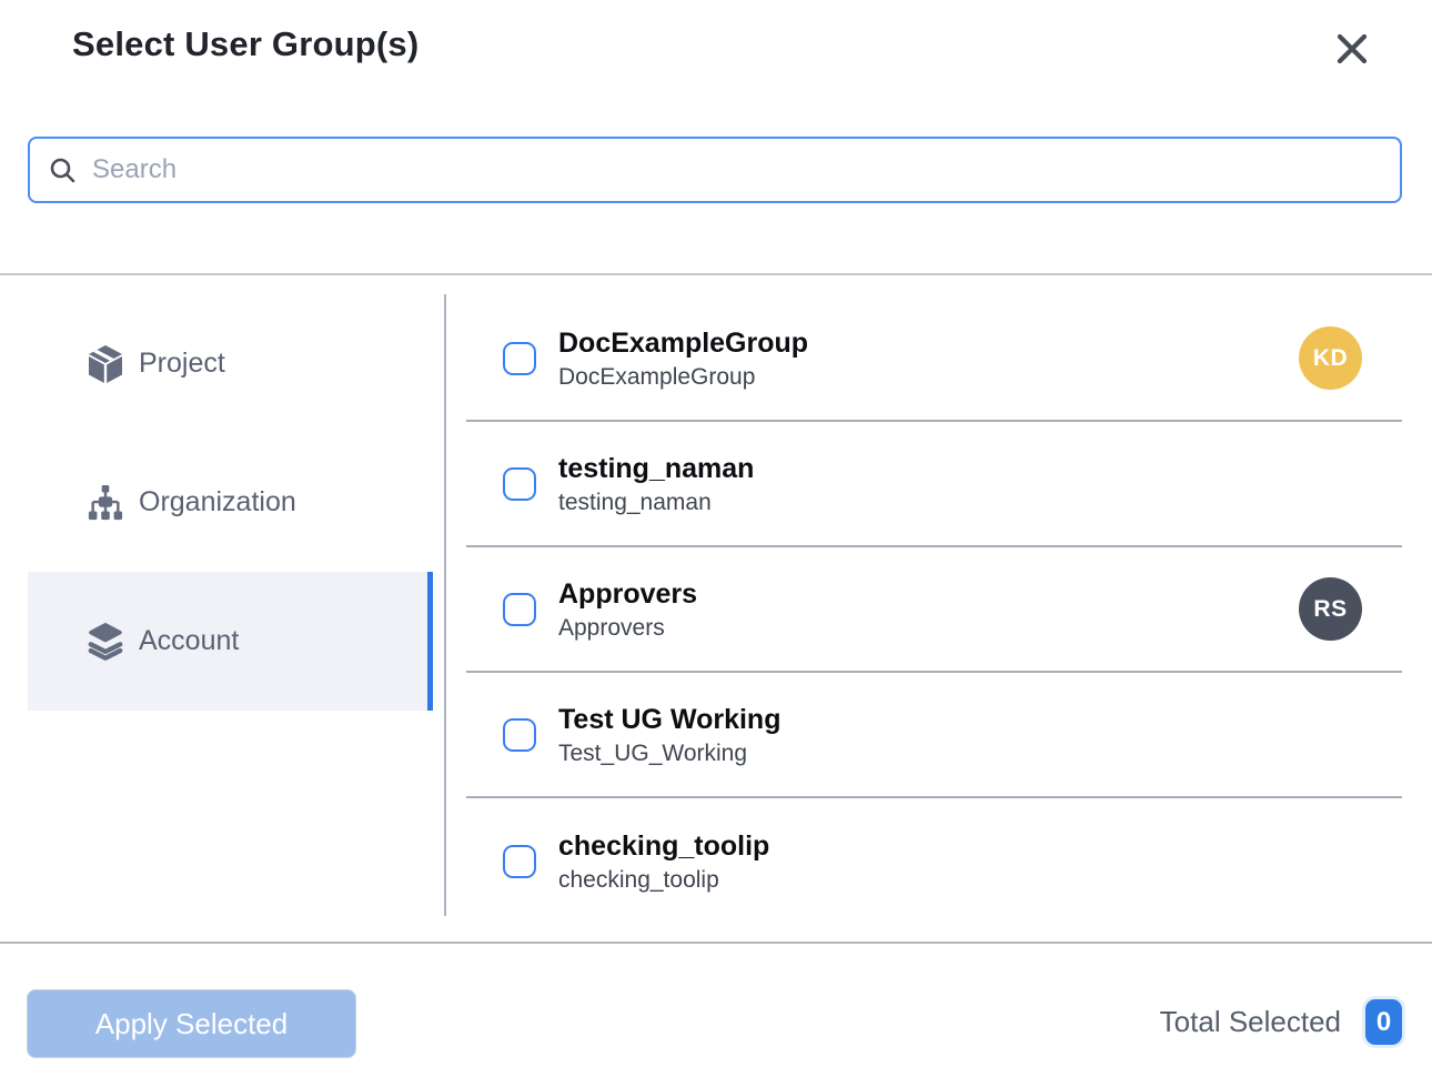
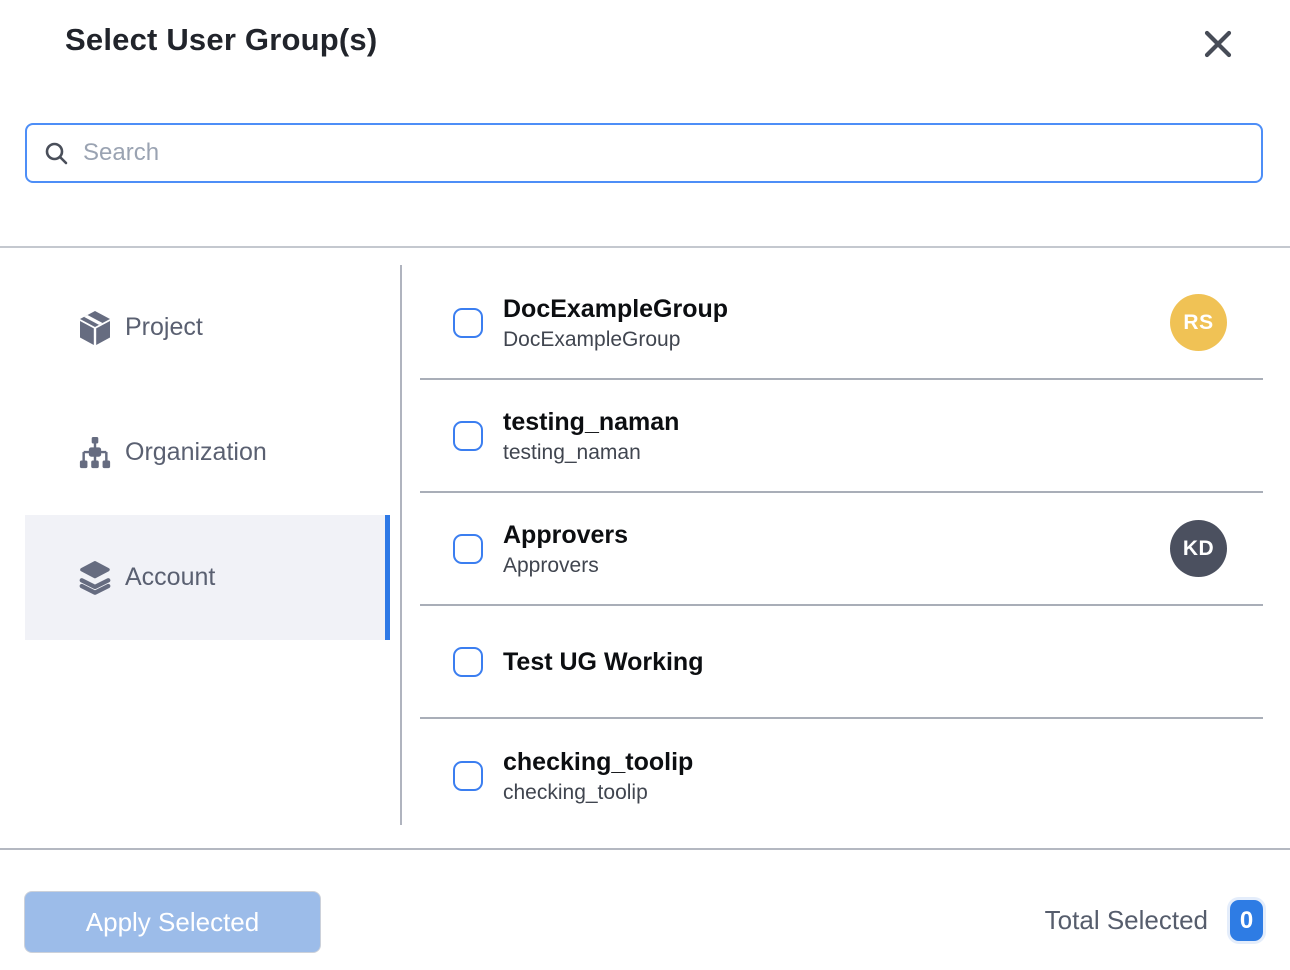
  Select User Group(s)
  Search
  Project
  Organization
  Account
  DocExampleGroup
  DocExampleGroup
- KD
+ RS
  testing_naman
  testing_naman
  Approvers
  Approvers
- RS
+ KD
  Test UG Working
- Test_UG_Working
  checking_toolip
  checking_toolip
  Apply Selected
  Total Selected
  0
